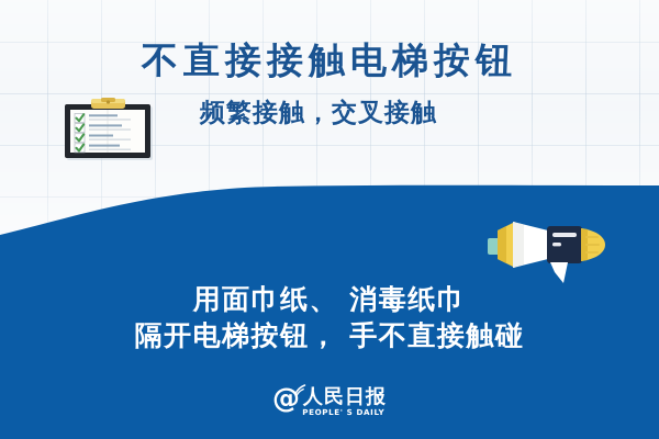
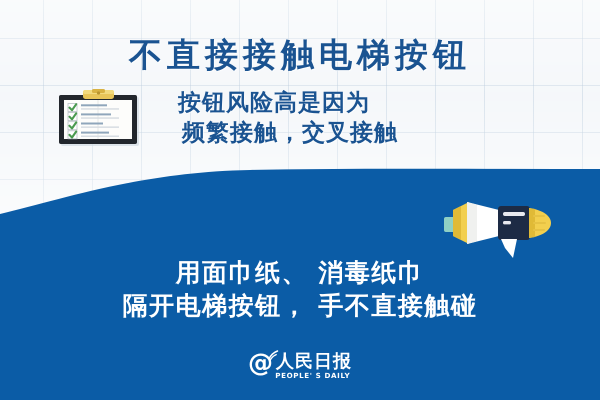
  不直接接触电梯按钮
+ 按钮风险高是因为
  频繁接触，交叉接触
  用面巾纸、 消毒纸巾
  隔开电梯按钮， 手不直接触碰
  @
  人民日报
  PEOPLE' S DAILY
